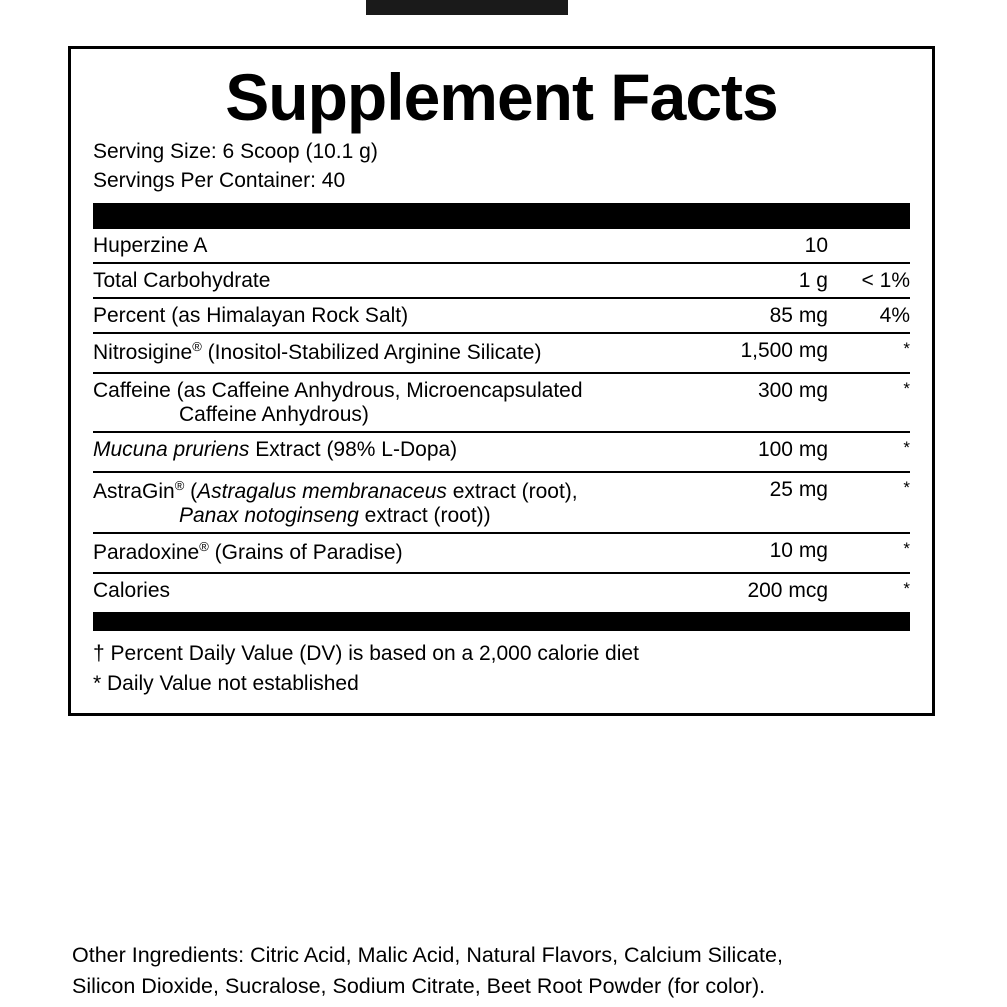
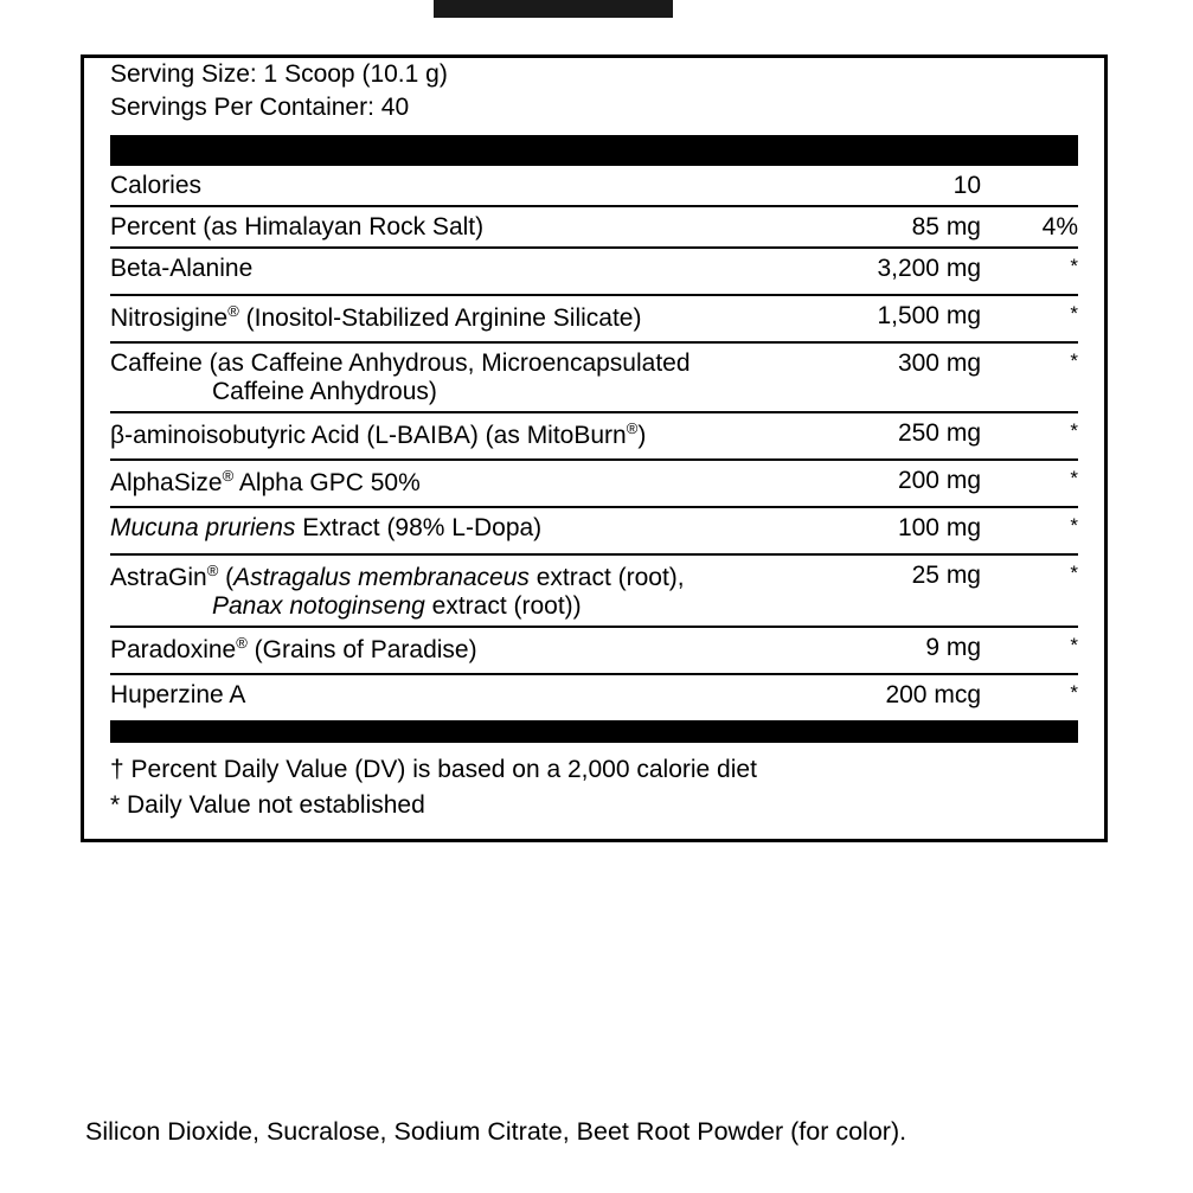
- Supplement Facts
- Serving Size: 6 Scoop (10.1 g)
+ Serving Size: 1 Scoop (10.1 g)
  Servings Per Container: 40
- Huperzine A	10
+ Calories	10
- Total Carbohydrate	1 g	< 1%
  Percent (as Himalayan Rock Salt)	85 mg	4%
+ Beta-Alanine	3,200 mg	*
  Nitrosigine® (Inositol-Stabilized Arginine Silicate)	1,500 mg	*
  Caffeine (as Caffeine Anhydrous, MicroencapsulatedCaffeine Anhydrous)	300 mg	*
+ β-aminoisobutyric Acid (L-BAIBA) (as MitoBurn®)	250 mg	*
+ AlphaSize® Alpha GPC 50%	200 mg	*
  Mucuna pruriens Extract (98% L-Dopa)	100 mg	*
  AstraGin® (Astragalus membranaceus extract (root),Panax notoginseng extract (root))	25 mg	*
- Paradoxine® (Grains of Paradise)	10 mg	*
+ Paradoxine® (Grains of Paradise)	9 mg	*
- Calories	200 mcg	*
+ Huperzine A	200 mcg	*
  † Percent Daily Value (DV) is based on a 2,000 calorie diet
  * Daily Value not established
- Other Ingredients: Citric Acid, Malic Acid, Natural Flavors, Calcium Silicate,
  Silicon Dioxide, Sucralose, Sodium Citrate, Beet Root Powder (for color).
